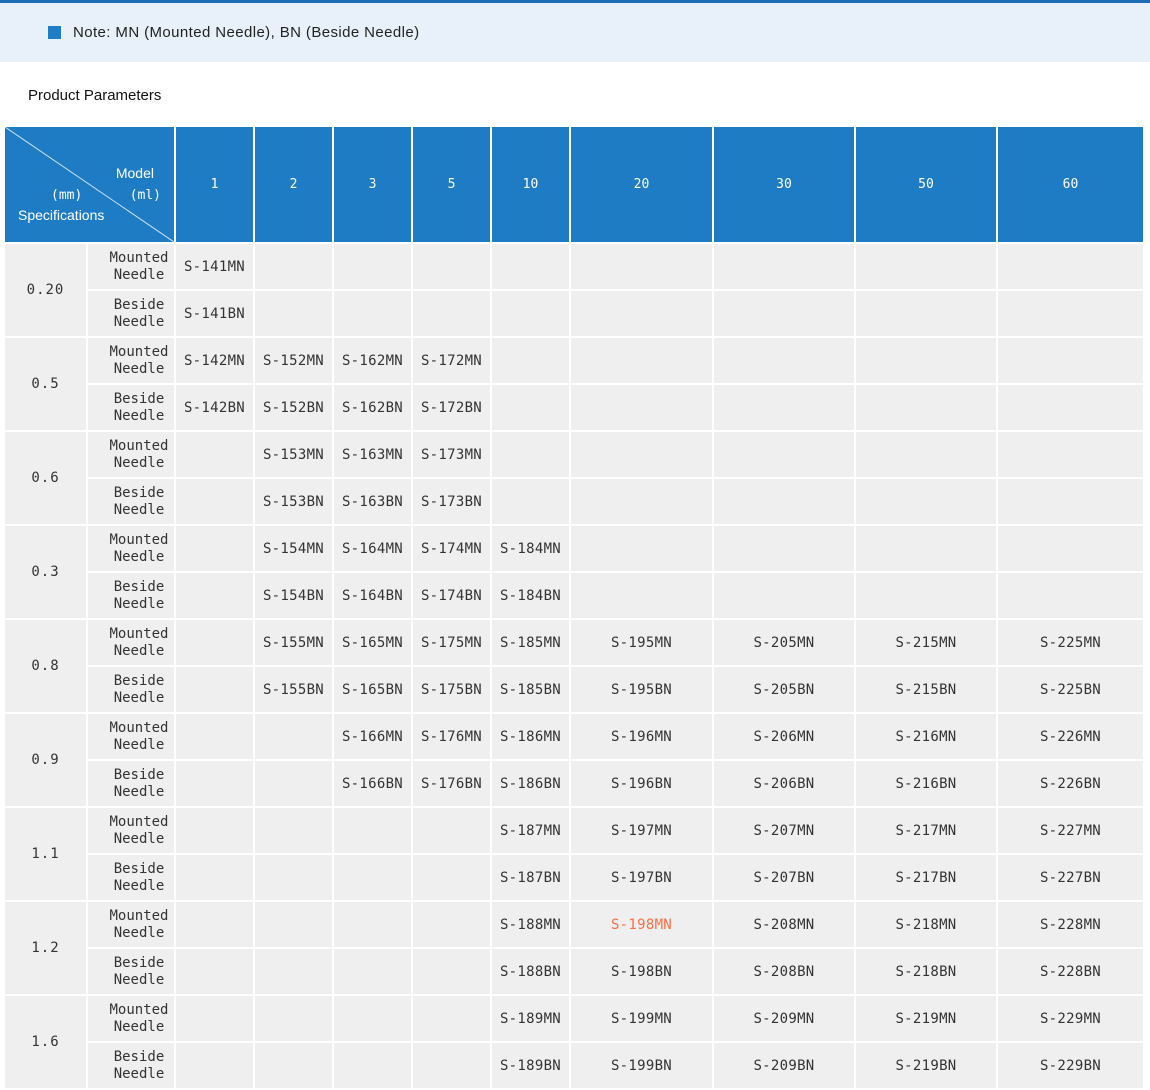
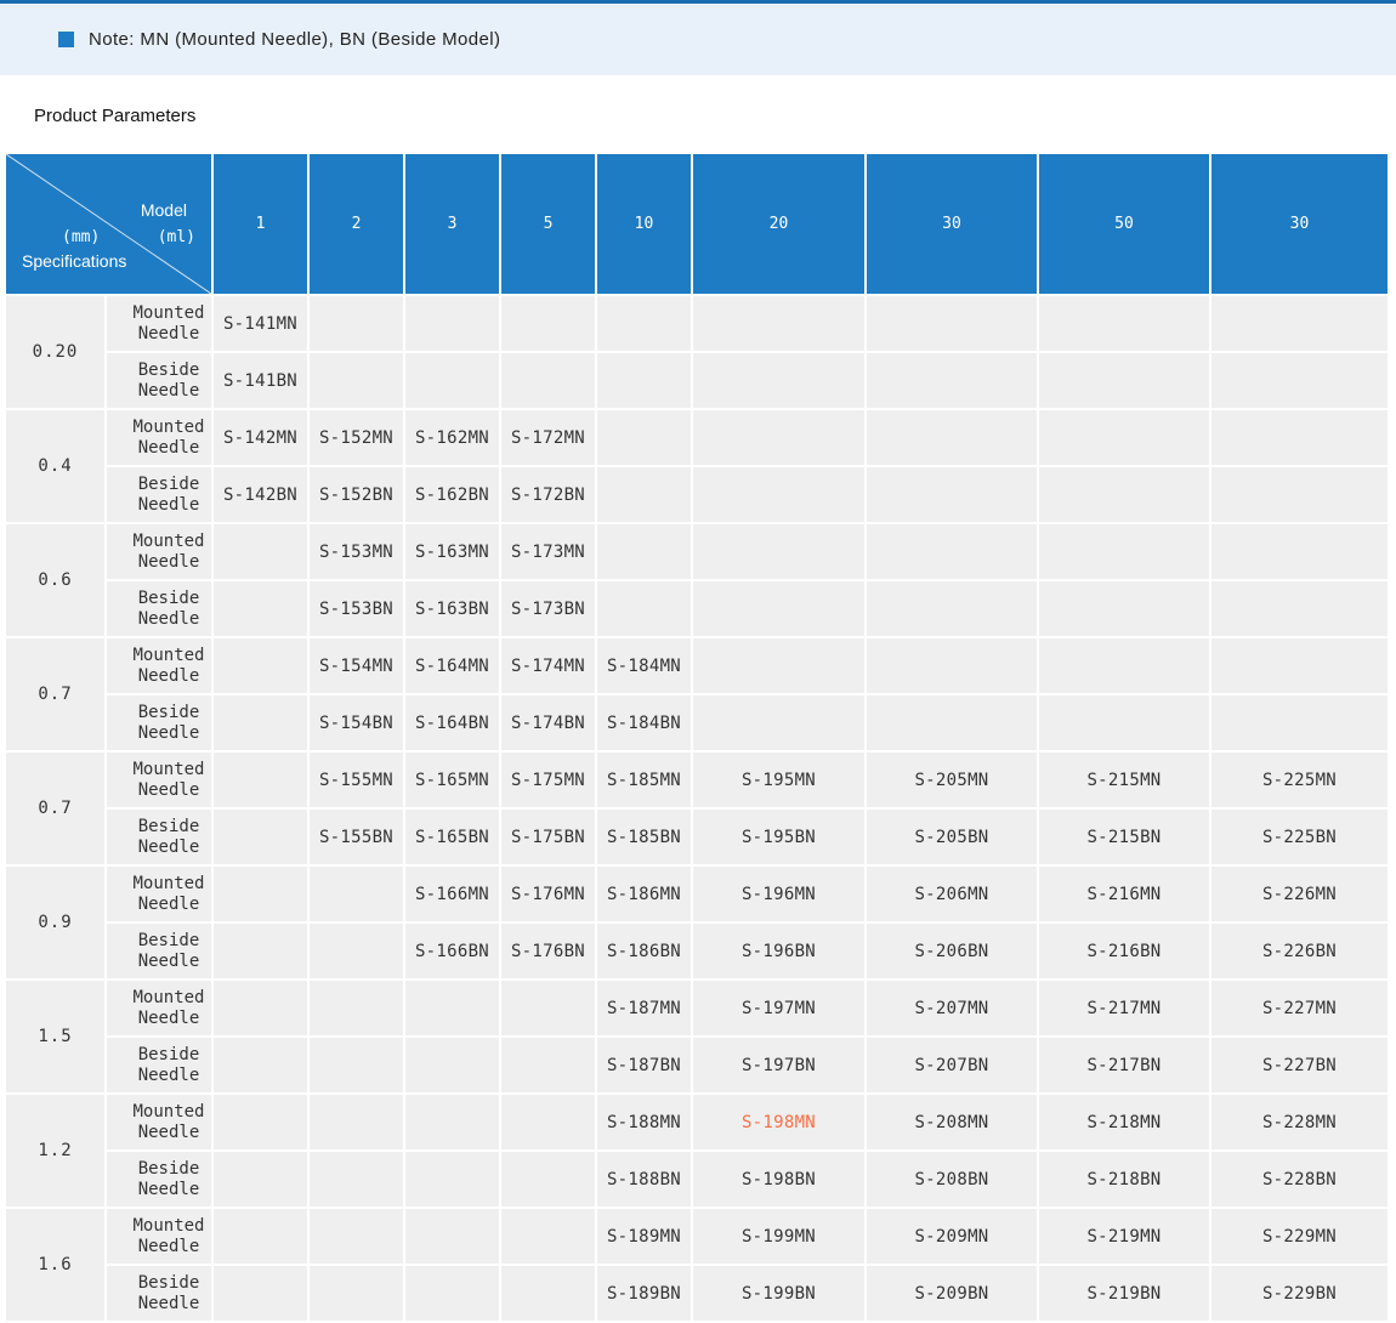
- Note: MN (Mounted Needle), BN (Beside Needle)
+ Note: MN (Mounted Needle), BN (Beside Model)
  Product Parameters
- Model(ml)(mm)Specifications	1	2	3	5	10	20	30	50	60
+ Model(ml)(mm)Specifications	1	2	3	5	10	20	30	50	30
  0.20	Mounted Needle	S-141MN
  Beside Needle	S-141BN
- 0.5	Mounted Needle	S-142MN	S-152MN	S-162MN	S-172MN
+ 0.4	Mounted Needle	S-142MN	S-152MN	S-162MN	S-172MN
  Beside Needle	S-142BN	S-152BN	S-162BN	S-172BN
  0.6	Mounted Needle		S-153MN	S-163MN	S-173MN
  Beside Needle		S-153BN	S-163BN	S-173BN
- 0.3	Mounted Needle		S-154MN	S-164MN	S-174MN	S-184MN
+ 0.7	Mounted Needle		S-154MN	S-164MN	S-174MN	S-184MN
  Beside Needle		S-154BN	S-164BN	S-174BN	S-184BN
- 0.8	Mounted Needle		S-155MN	S-165MN	S-175MN	S-185MN	S-195MN	S-205MN	S-215MN	S-225MN
+ 0.7	Mounted Needle		S-155MN	S-165MN	S-175MN	S-185MN	S-195MN	S-205MN	S-215MN	S-225MN
  Beside Needle		S-155BN	S-165BN	S-175BN	S-185BN	S-195BN	S-205BN	S-215BN	S-225BN
  0.9	Mounted Needle			S-166MN	S-176MN	S-186MN	S-196MN	S-206MN	S-216MN	S-226MN
  Beside Needle			S-166BN	S-176BN	S-186BN	S-196BN	S-206BN	S-216BN	S-226BN
- 1.1	Mounted Needle					S-187MN	S-197MN	S-207MN	S-217MN	S-227MN
+ 1.5	Mounted Needle					S-187MN	S-197MN	S-207MN	S-217MN	S-227MN
  Beside Needle					S-187BN	S-197BN	S-207BN	S-217BN	S-227BN
  1.2	Mounted Needle					S-188MN	S-198MN	S-208MN	S-218MN	S-228MN
  Beside Needle					S-188BN	S-198BN	S-208BN	S-218BN	S-228BN
  1.6	Mounted Needle					S-189MN	S-199MN	S-209MN	S-219MN	S-229MN
  Beside Needle					S-189BN	S-199BN	S-209BN	S-219BN	S-229BN
